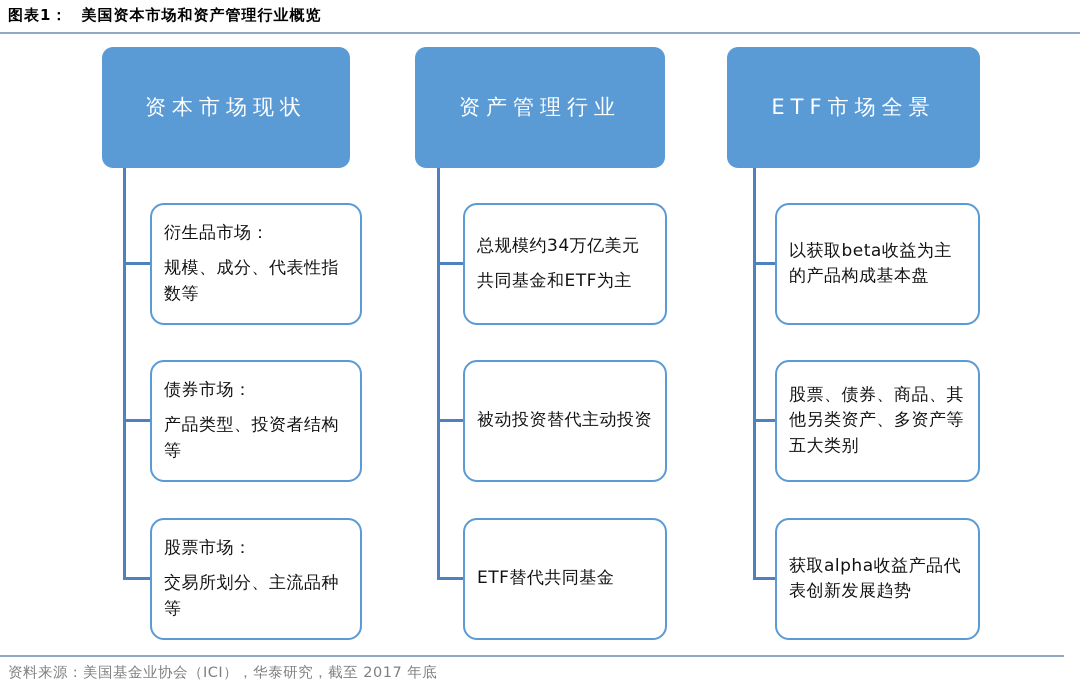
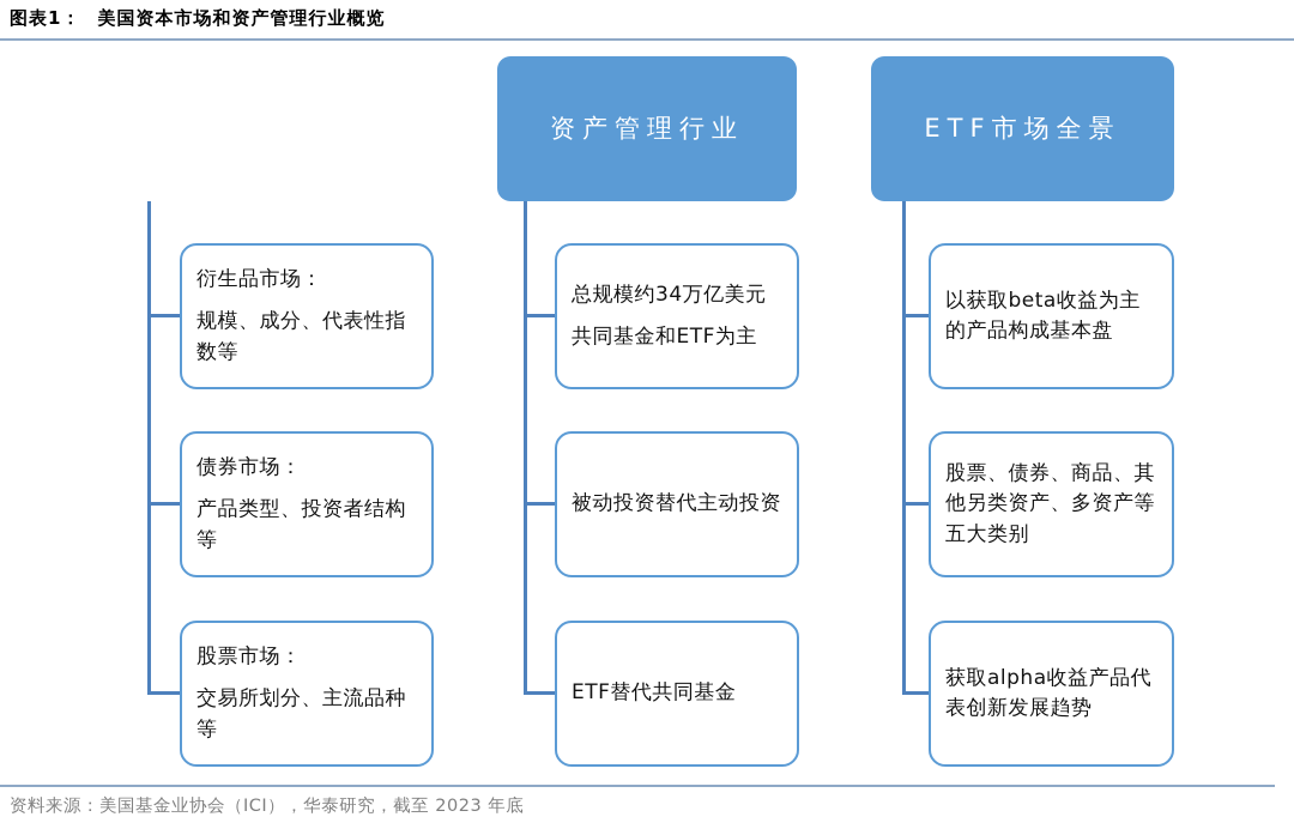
  图表1： 美国资本市场和资产管理行业概览
- 资本市场现状
  资产管理行业
  ETF市场全景
  衍生品市场：
  规模、成分、代表性指数等
  债券市场：
  产品类型、投资者结构等
  股票市场：
  交易所划分、主流品种等
  总规模约34万亿美元
  共同基金和ETF为主
  被动投资替代主动投资
  ETF替代共同基金
  以获取beta收益为主的产品构成基本盘
  股票、债券、商品、其他另类资产、多资产等五大类别
  获取alpha收益产品代表创新发展趋势
- 资料来源：美国基金业协会（ICI），华泰研究，截至 2017 年底
+ 资料来源：美国基金业协会（ICI），华泰研究，截至 2023 年底
